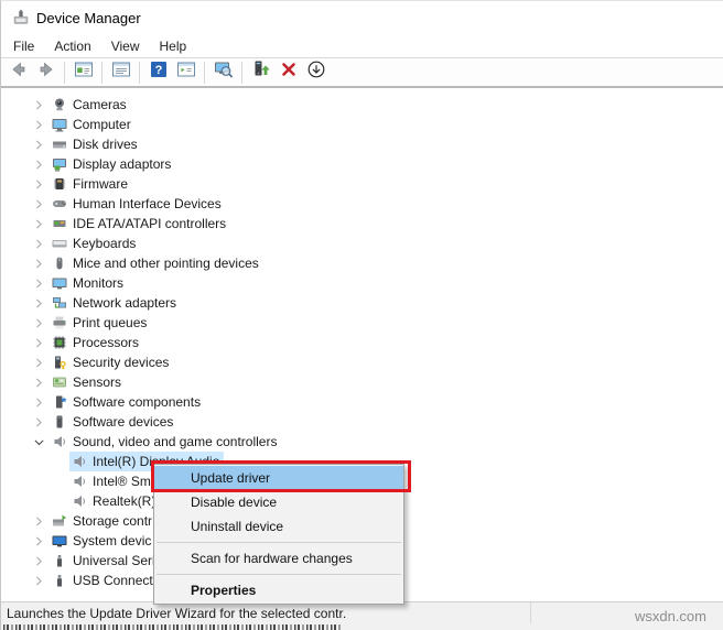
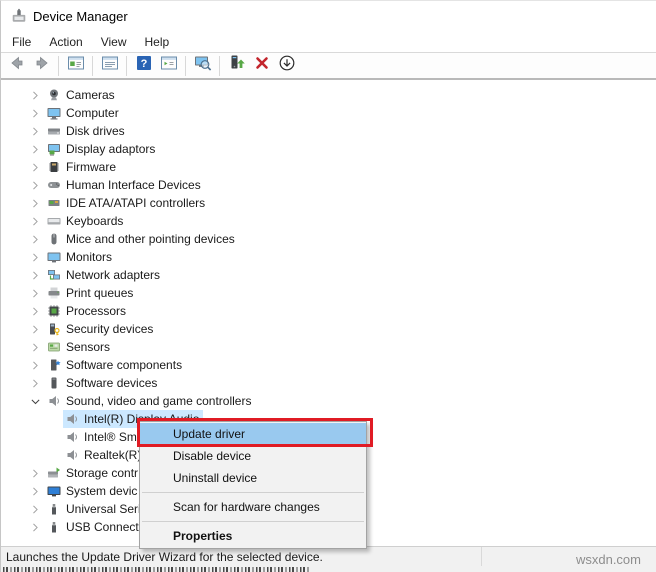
  Device Manager
  File
  Action
  View
  Help
  ?
  Cameras
  Computer
  Disk drives
  Display adaptors
  Firmware
  Human Interface Devices
  IDE ATA/ATAPI controllers
  Keyboards
  Mice and other pointing devices
  Monitors
  Network adapters
  Print queues
  Processors
  Security devices
  Sensors
  Software components
  Software devices
  Sound, video and game controllers
  Intel(R) Display Audio
  Intel® Sm
  Realtek(R
  Storage contr
  System devic
  Universal Ser
  USB Connect
  Update driver
  Disable device
  Uninstall device
  Scan for hardware changes
  Properties
- Launches the Update Driver Wizard for the selected contr.
+ Launches the Update Driver Wizard for the selected device.
  wsxdn.com
